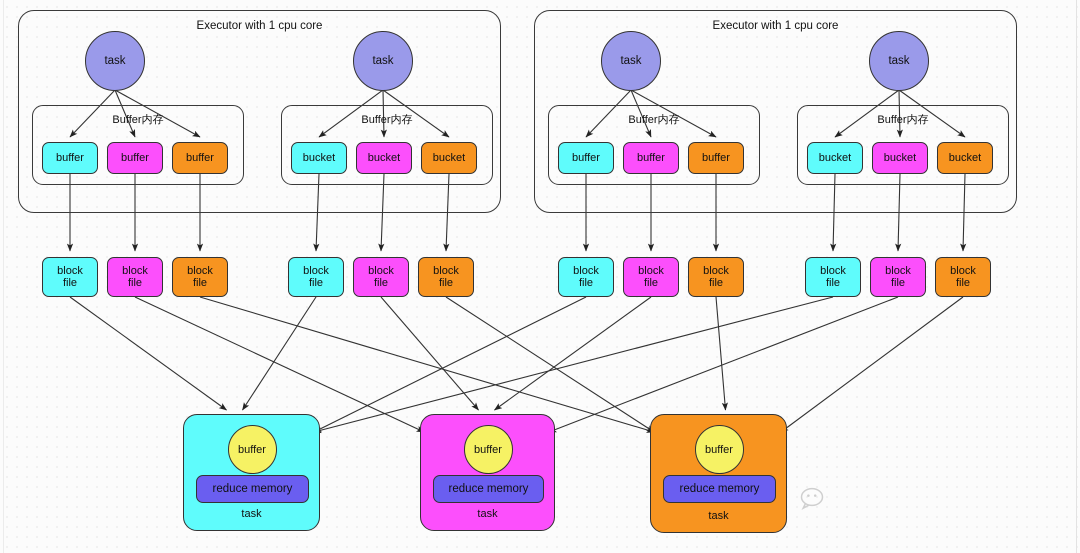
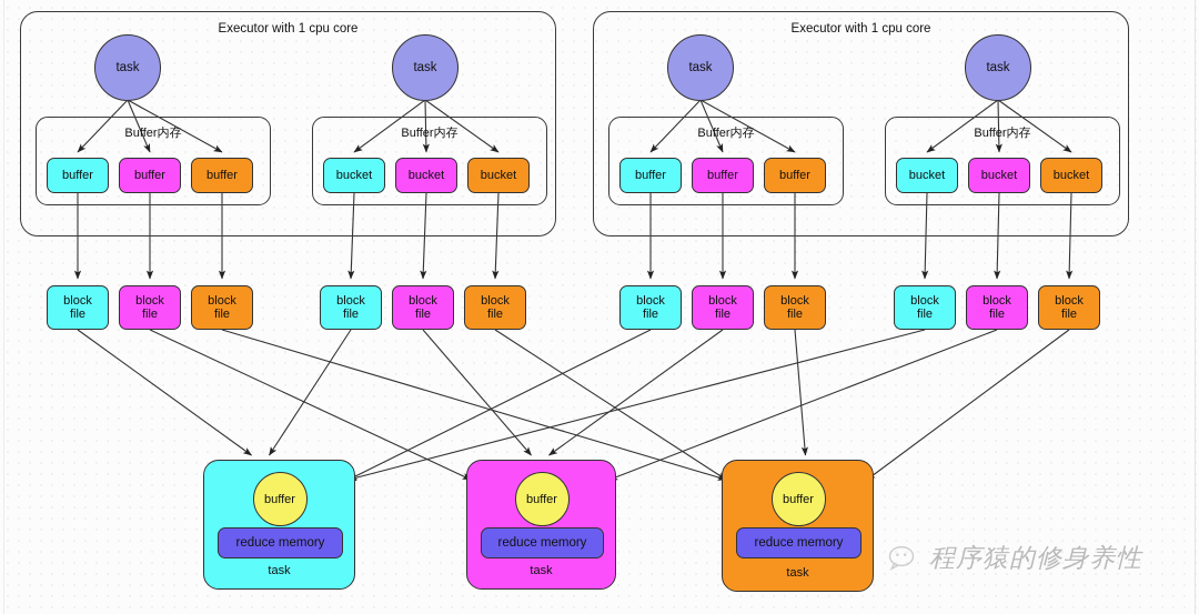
  Executor with 1 cpu core
  Buffer内存
  task
  buffer
  buffer
  buffer
  Buffer内存
  task
  bucket
  bucket
  bucket
  Executor with 1 cpu core
  Buffer内存
  task
  buffer
  buffer
  buffer
  Buffer内存
  task
  bucket
  bucket
  bucket
  block
  file
  block
  file
  block
  file
  block
  file
  block
  file
  block
  file
  block
  file
  block
  file
  block
  file
  block
  file
  block
  file
  block
  file
  buffer
  reduce memory
  task
  buffer
  reduce memory
  task
  buffer
  reduce memory
  task
+ 程序猿的修身养性
